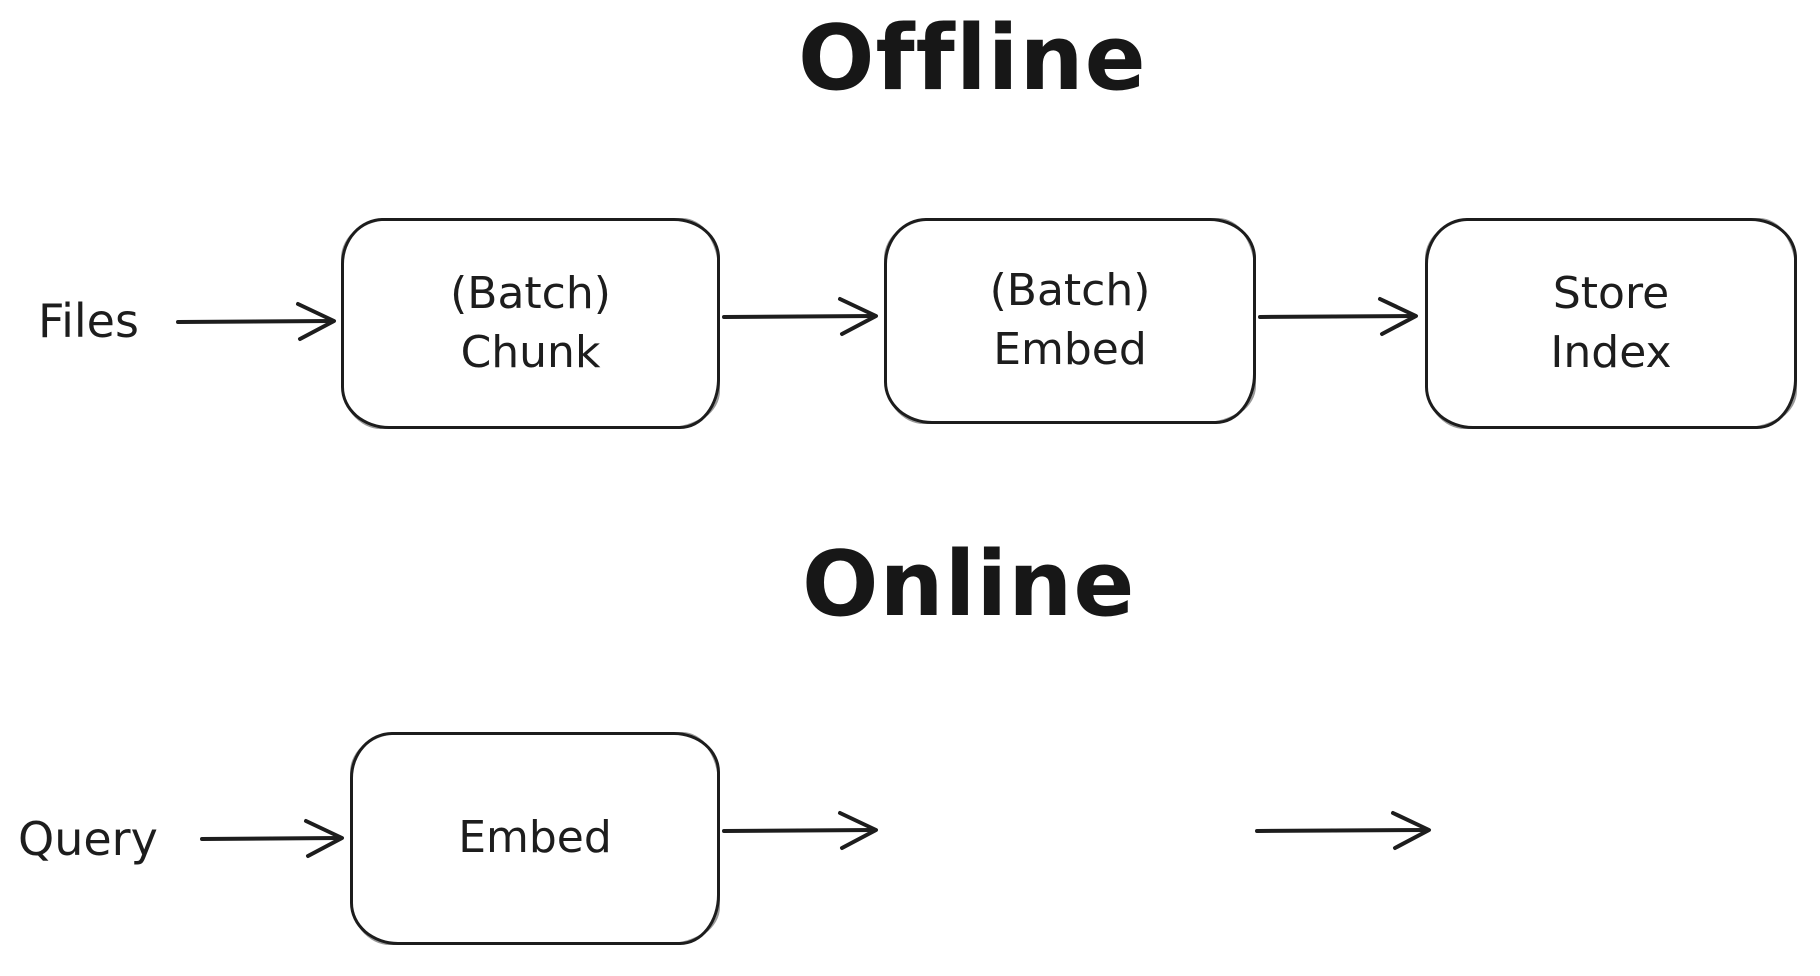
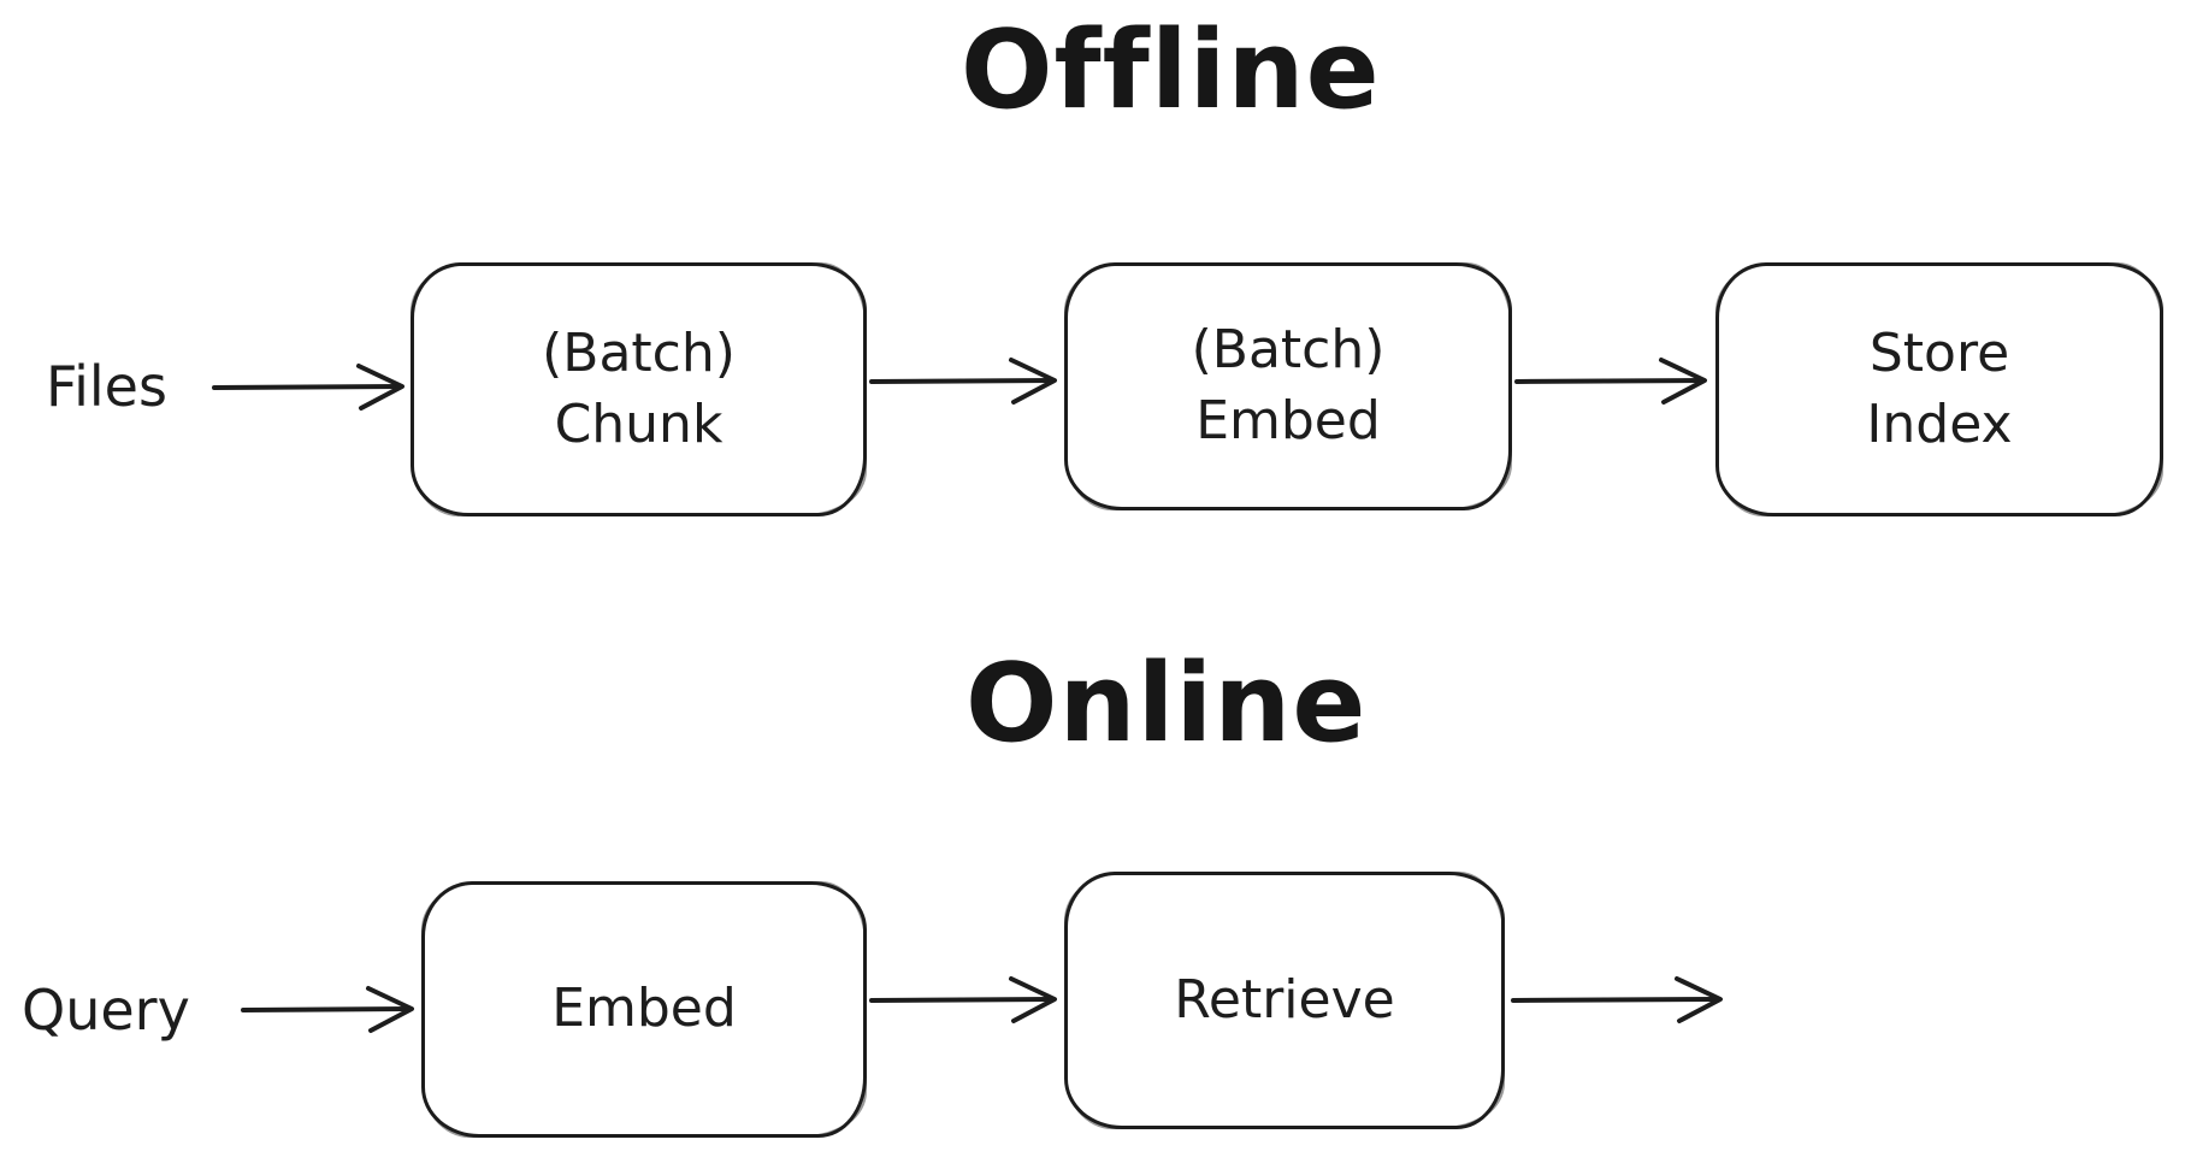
  Offline
  Files
  (Batch)
  Chunk
  (Batch)
  Embed
  Store
  Index
  Online
  Query
  Embed
+ Retrieve
